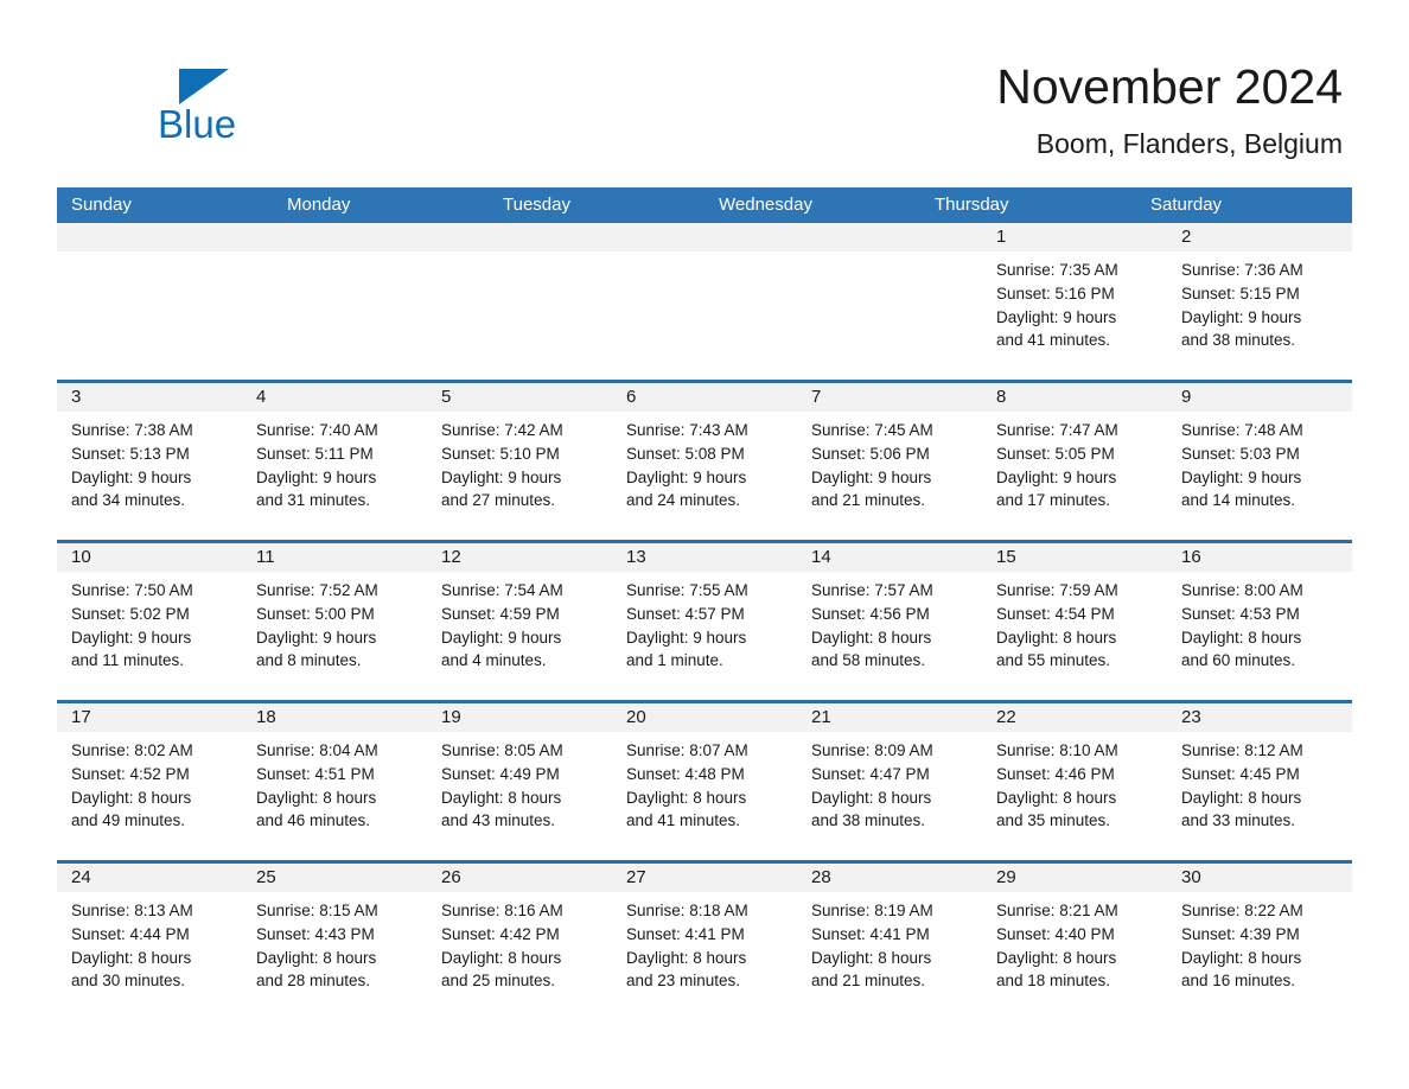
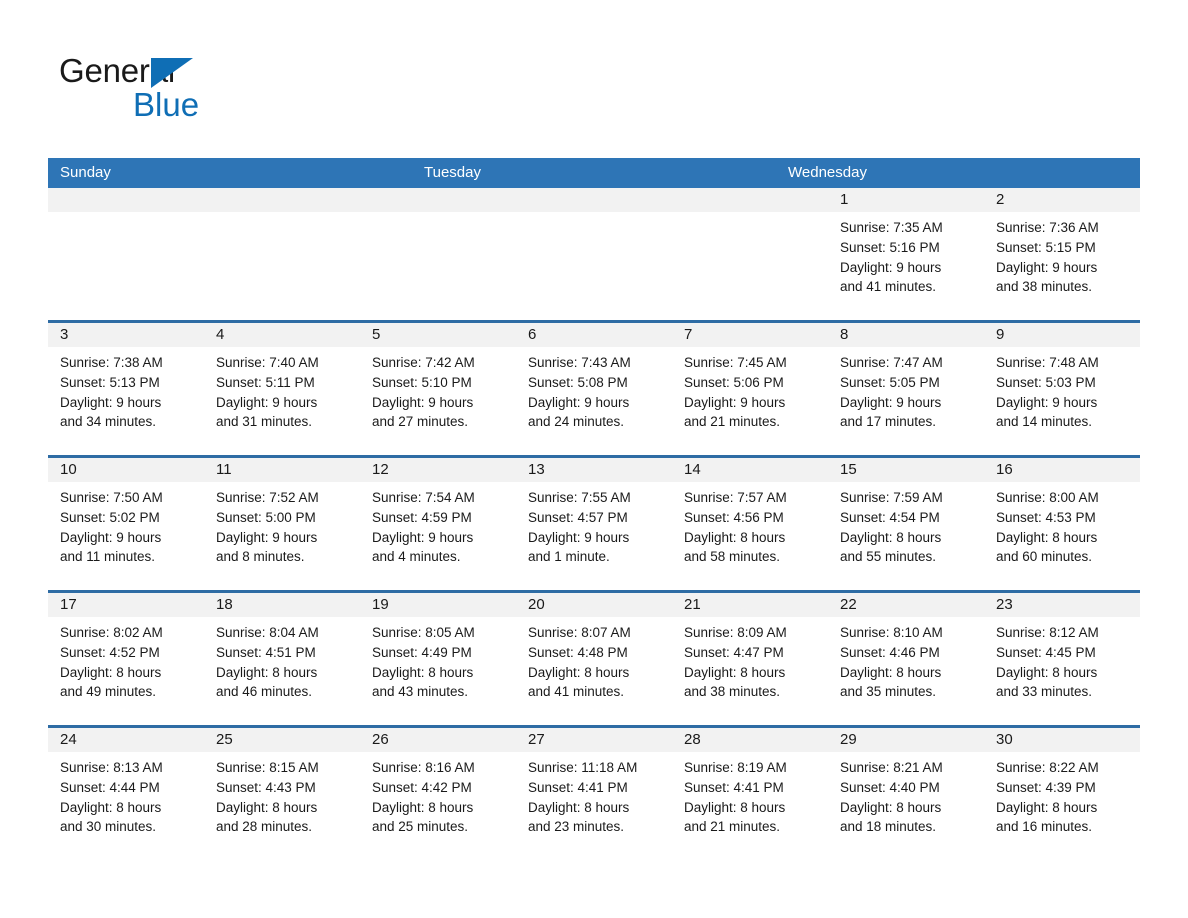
+ General
  Blue
- November 2024
- Boom, Flanders, Belgium
  Sunday
- Monday
  Tuesday
  Wednesday
- Thursday
- Saturday
  1
  Sunrise: 7:35 AM
  Sunset: 5:16 PM
  Daylight: 9 hours
  and 41 minutes.
  2
  Sunrise: 7:36 AM
  Sunset: 5:15 PM
  Daylight: 9 hours
  and 38 minutes.
  3
  Sunrise: 7:38 AM
  Sunset: 5:13 PM
  Daylight: 9 hours
  and 34 minutes.
  4
  Sunrise: 7:40 AM
  Sunset: 5:11 PM
  Daylight: 9 hours
  and 31 minutes.
  5
  Sunrise: 7:42 AM
  Sunset: 5:10 PM
  Daylight: 9 hours
  and 27 minutes.
  6
  Sunrise: 7:43 AM
  Sunset: 5:08 PM
  Daylight: 9 hours
  and 24 minutes.
  7
  Sunrise: 7:45 AM
  Sunset: 5:06 PM
  Daylight: 9 hours
  and 21 minutes.
  8
  Sunrise: 7:47 AM
  Sunset: 5:05 PM
  Daylight: 9 hours
  and 17 minutes.
  9
  Sunrise: 7:48 AM
  Sunset: 5:03 PM
  Daylight: 9 hours
  and 14 minutes.
  10
  Sunrise: 7:50 AM
  Sunset: 5:02 PM
  Daylight: 9 hours
  and 11 minutes.
  11
  Sunrise: 7:52 AM
  Sunset: 5:00 PM
  Daylight: 9 hours
  and 8 minutes.
  12
  Sunrise: 7:54 AM
  Sunset: 4:59 PM
  Daylight: 9 hours
  and 4 minutes.
  13
  Sunrise: 7:55 AM
  Sunset: 4:57 PM
  Daylight: 9 hours
  and 1 minute.
  14
  Sunrise: 7:57 AM
  Sunset: 4:56 PM
  Daylight: 8 hours
  and 58 minutes.
  15
  Sunrise: 7:59 AM
  Sunset: 4:54 PM
  Daylight: 8 hours
  and 55 minutes.
  16
  Sunrise: 8:00 AM
  Sunset: 4:53 PM
  Daylight: 8 hours
  and 60 minutes.
  17
  Sunrise: 8:02 AM
  Sunset: 4:52 PM
  Daylight: 8 hours
  and 49 minutes.
  18
  Sunrise: 8:04 AM
  Sunset: 4:51 PM
  Daylight: 8 hours
  and 46 minutes.
  19
  Sunrise: 8:05 AM
  Sunset: 4:49 PM
  Daylight: 8 hours
  and 43 minutes.
  20
  Sunrise: 8:07 AM
  Sunset: 4:48 PM
  Daylight: 8 hours
  and 41 minutes.
  21
  Sunrise: 8:09 AM
  Sunset: 4:47 PM
  Daylight: 8 hours
  and 38 minutes.
  22
  Sunrise: 8:10 AM
  Sunset: 4:46 PM
  Daylight: 8 hours
  and 35 minutes.
  23
  Sunrise: 8:12 AM
  Sunset: 4:45 PM
  Daylight: 8 hours
  and 33 minutes.
  24
  Sunrise: 8:13 AM
  Sunset: 4:44 PM
  Daylight: 8 hours
  and 30 minutes.
  25
  Sunrise: 8:15 AM
  Sunset: 4:43 PM
  Daylight: 8 hours
  and 28 minutes.
  26
  Sunrise: 8:16 AM
  Sunset: 4:42 PM
  Daylight: 8 hours
  and 25 minutes.
  27
- Sunrise: 8:18 AM
+ Sunrise: 11:18 AM
  Sunset: 4:41 PM
  Daylight: 8 hours
  and 23 minutes.
  28
  Sunrise: 8:19 AM
  Sunset: 4:41 PM
  Daylight: 8 hours
  and 21 minutes.
  29
  Sunrise: 8:21 AM
  Sunset: 4:40 PM
  Daylight: 8 hours
  and 18 minutes.
  30
  Sunrise: 8:22 AM
  Sunset: 4:39 PM
  Daylight: 8 hours
  and 16 minutes.
